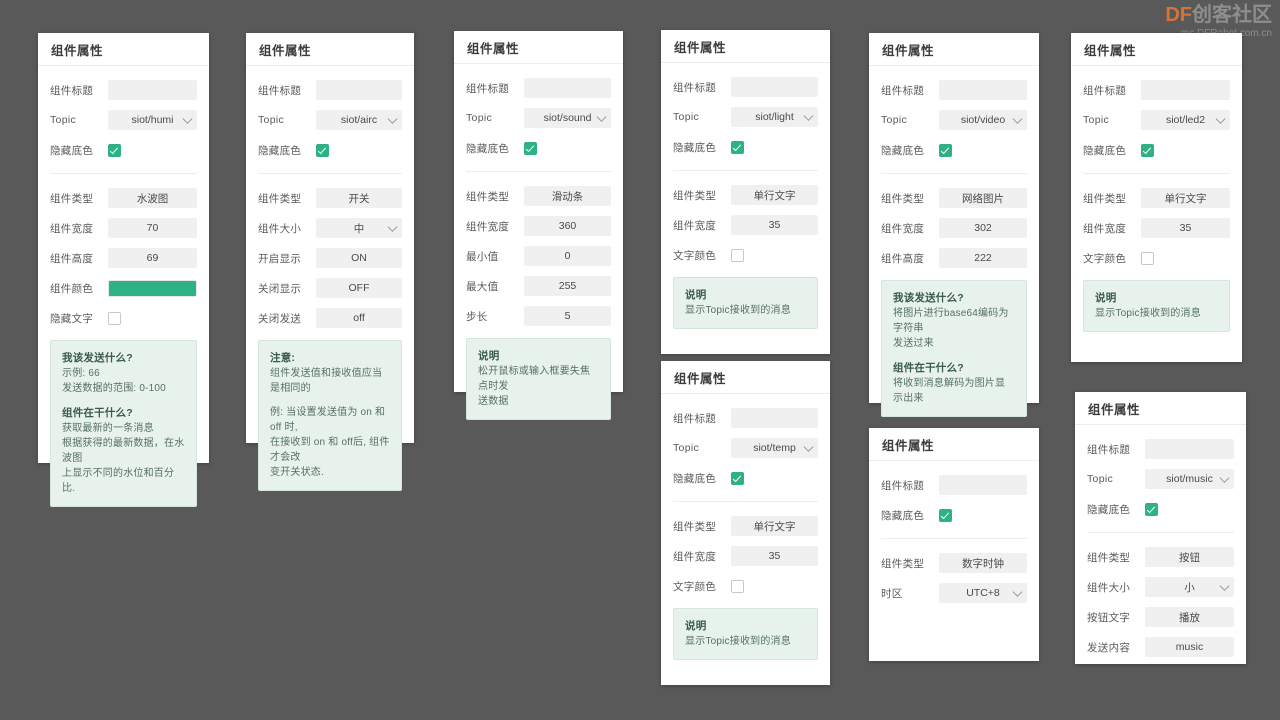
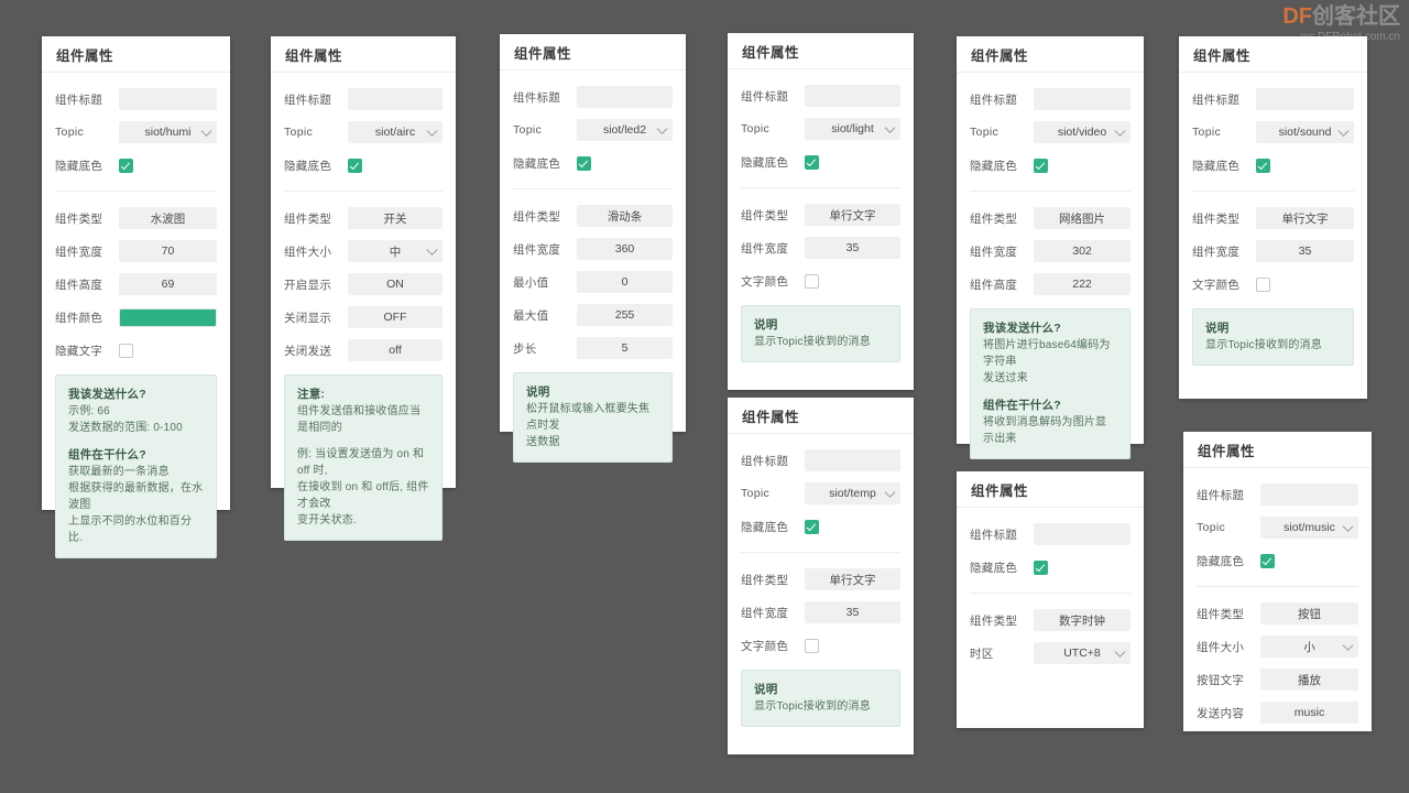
  DF创客社区
  组件属性
  组件标题
  Topic
  siot/humi
  隐藏底色
  组件类型
  水波图
  组件宽度
  70
  组件高度
  69
  组件颜色
  隐藏文字
  我该发送什么?
  示例: 66
  发送数据的范围: 0-100
  组件在干什么?
  获取最新的一条消息
  根据获得的最新数据，在水波图
  上显示不同的水位和百分比.
  组件属性
  组件标题
  Topic
  siot/airc
  隐藏底色
  组件类型
  开关
  组件大小
  中
  开启显示
  ON
  关闭显示
  OFF
  关闭发送
  off
  注意:
  组件发送值和接收值应当是相同的
  例: 当设置发送值为 on 和 off 时,
  在接收到 on 和 off后, 组件才会改
  变开关状态.
  组件属性
  组件标题
  Topic
- siot/sound
+ siot/led2
  隐藏底色
  组件类型
  滑动条
  组件宽度
  360
  最小值
  0
  最大值
  255
  步长
  5
  说明
  松开鼠标或输入框要失焦点时发
  送数据
  组件属性
  组件标题
  Topic
  siot/light
  隐藏底色
  组件类型
  单行文字
  组件宽度
  35
  文字颜色
  说明
  显示Topic接收到的消息
  组件属性
  组件标题
  Topic
  siot/temp
  隐藏底色
  组件类型
  单行文字
  组件宽度
  35
  文字颜色
  说明
  显示Topic接收到的消息
  组件属性
  组件标题
  Topic
  siot/video
  隐藏底色
  组件类型
  网络图片
  组件宽度
  302
  组件高度
  222
  我该发送什么?
  将图片进行base64编码为字符串
  发送过来
  组件在干什么?
  将收到消息解码为图片显示出来
  组件属性
  组件标题
  隐藏底色
  组件类型
  数字时钟
  时区
  UTC+8
  组件属性
  组件标题
  Topic
- siot/led2
+ siot/sound
  隐藏底色
  组件类型
  单行文字
  组件宽度
  35
  文字颜色
  说明
  显示Topic接收到的消息
  组件属性
  组件标题
  Topic
  siot/music
  隐藏底色
  组件类型
  按钮
  组件大小
  小
  按钮文字
  播放
  发送内容
  music
